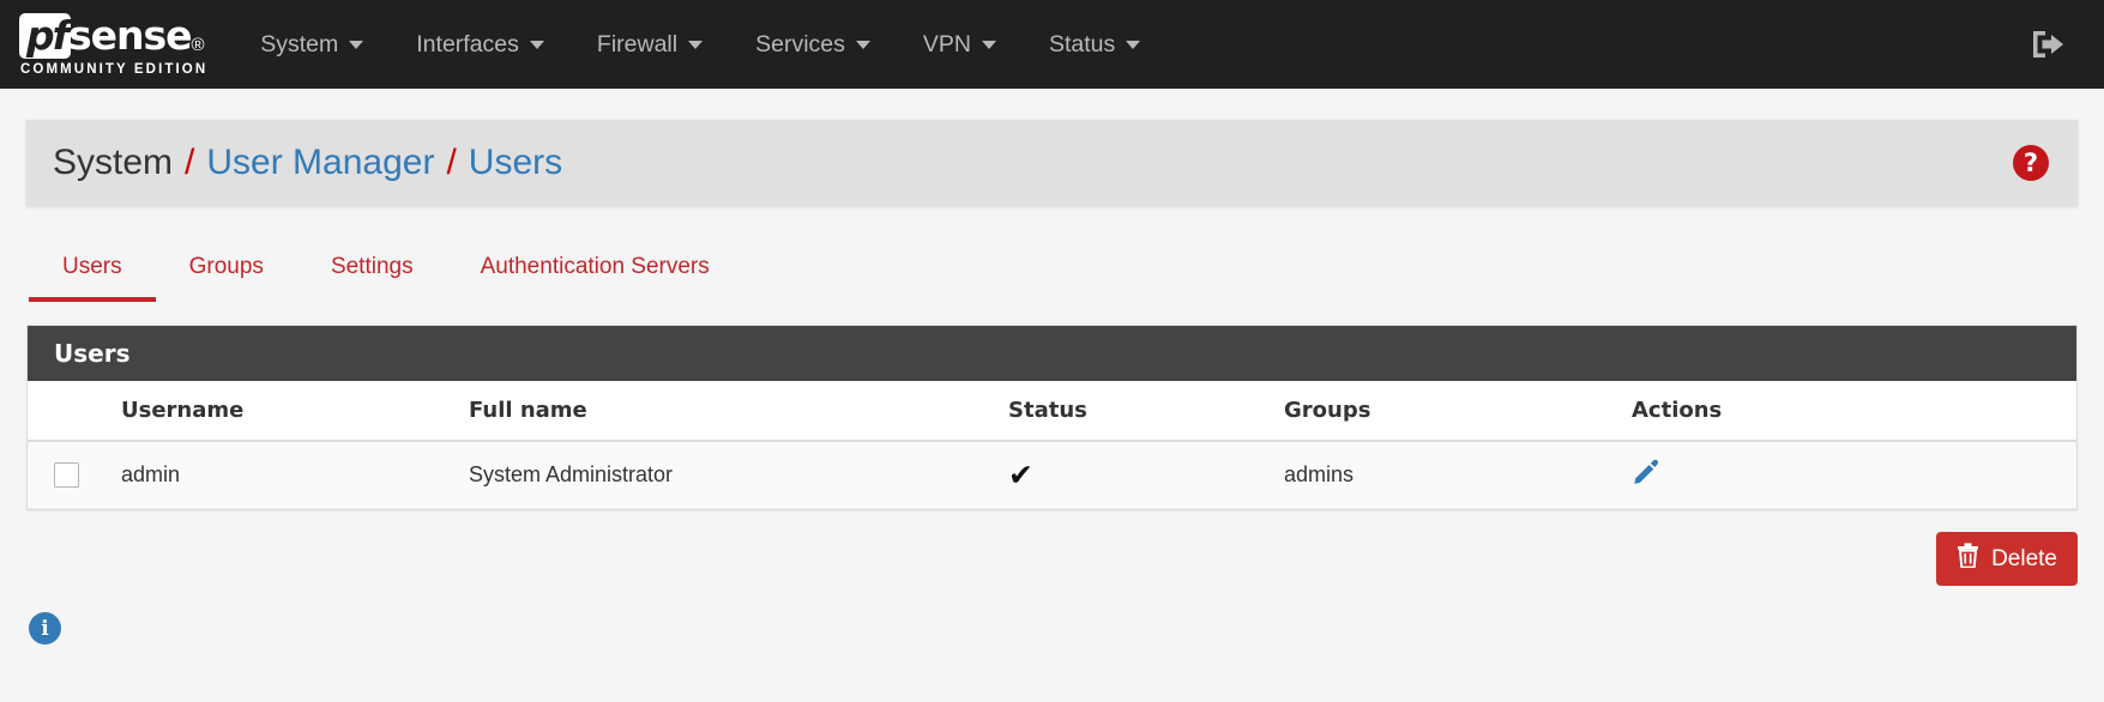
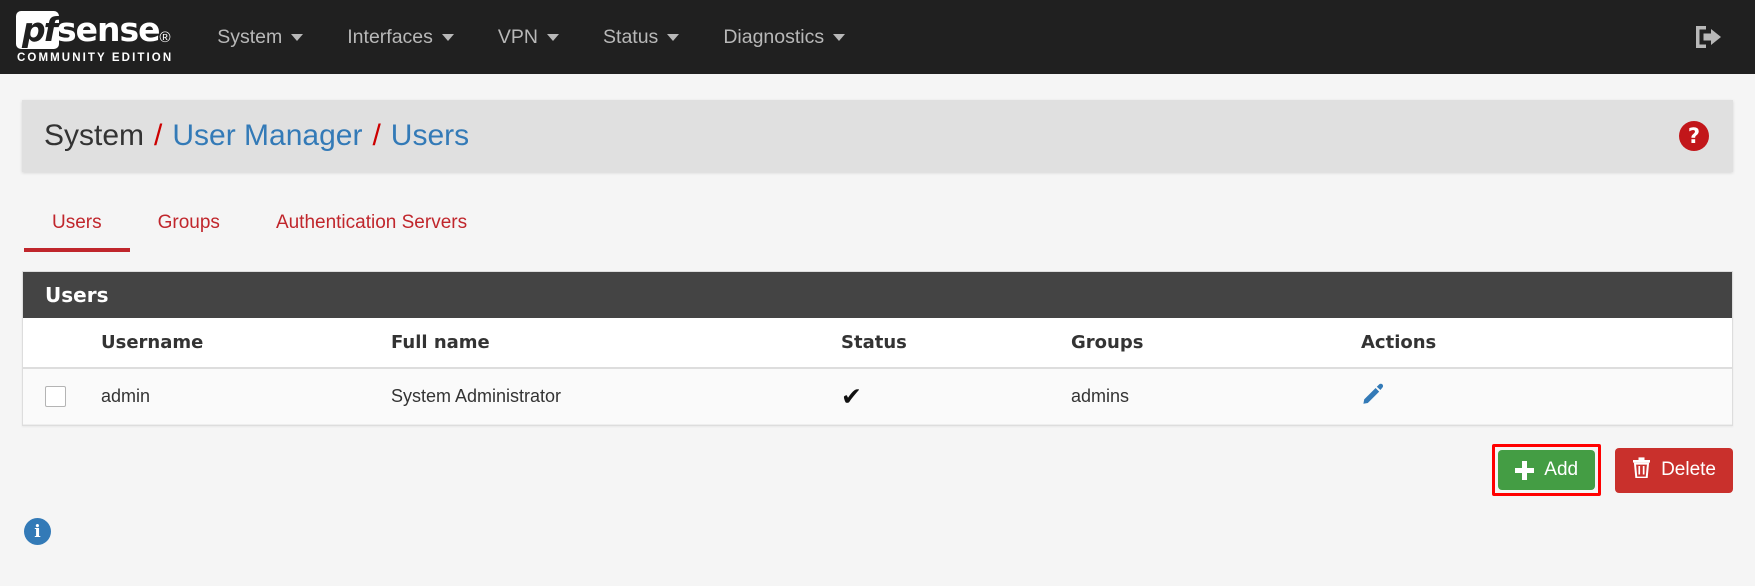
  pf
  sense
  ®
  COMMUNITY EDITION
  System
  Interfaces
- Firewall
- Services
  VPN
  Status
+ Diagnostics
  System
  /
  User Manager
  /
  Users
  ?
  Users
  Groups
- Settings
  Authentication Servers
  Users
  	Username	Full name	Status	Groups	Actions
  	admin	System Administrator	✔	admins
+ Add
  Delete
  i
